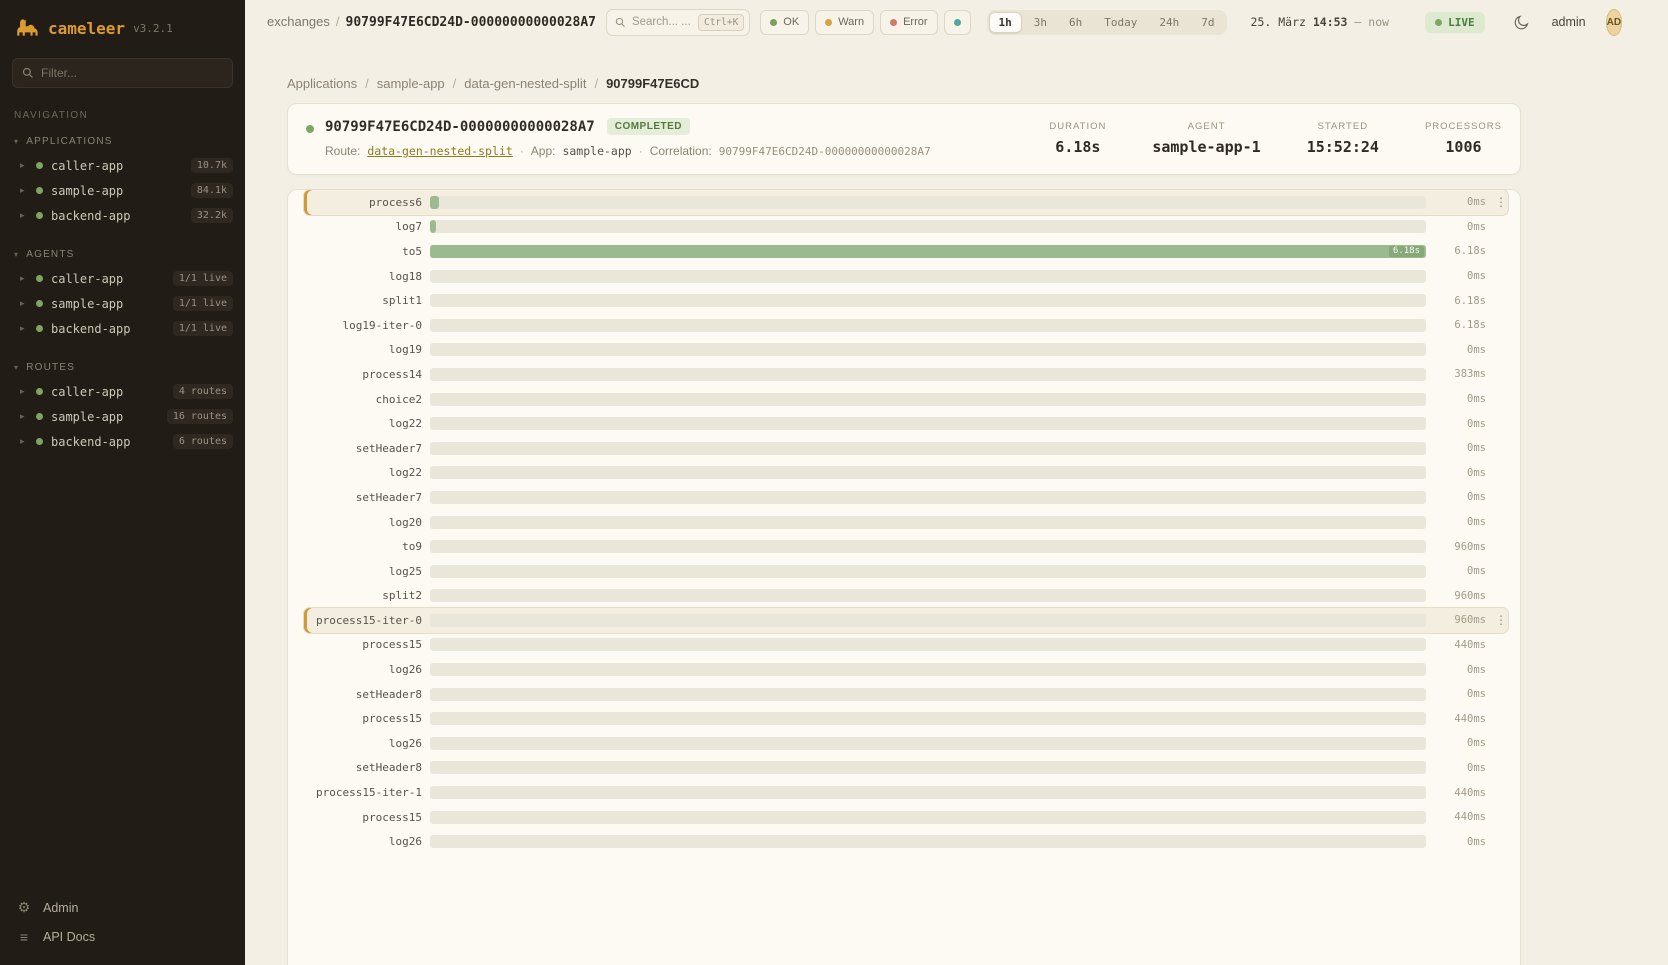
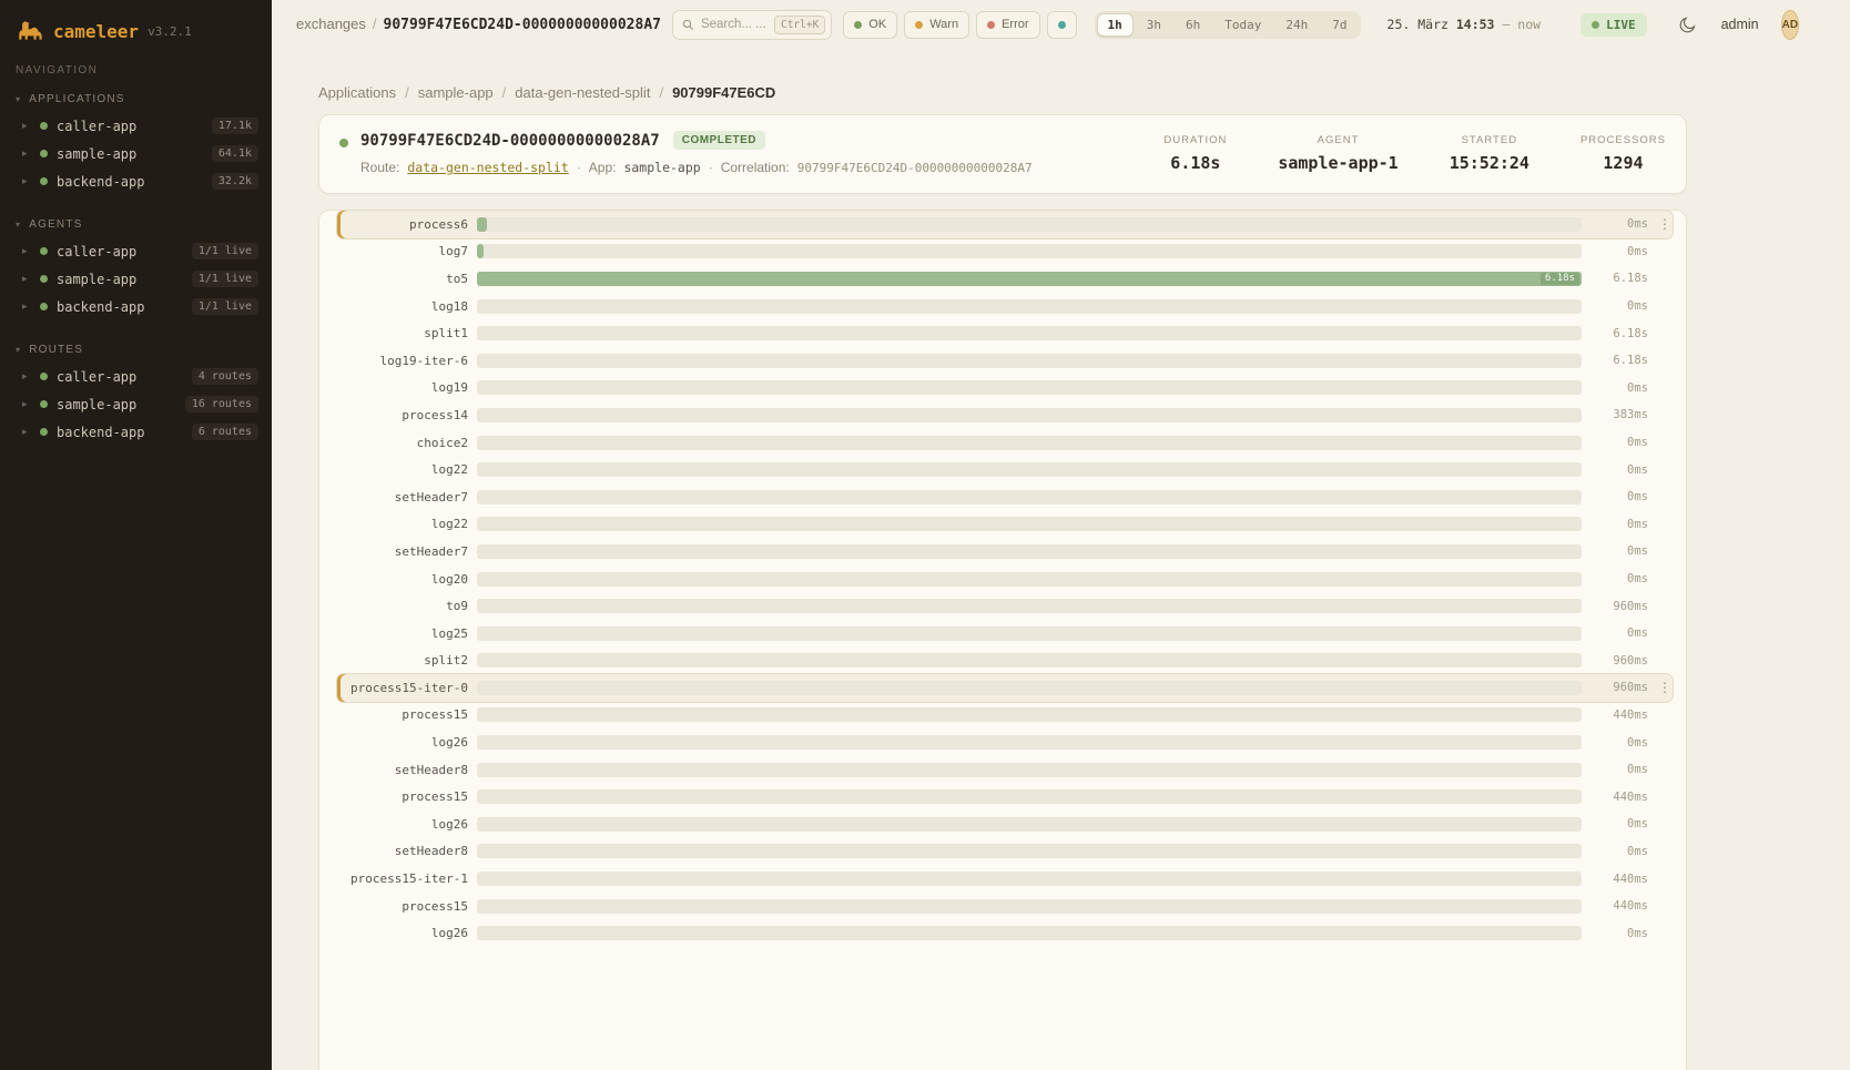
  cameleer
  v3.2.1
- Filter...
  NAVIGATION
  ▾
  APPLICATIONS
  ▸
  caller-app
- 10.7k
+ 17.1k
  ▸
  sample-app
- 84.1k
+ 64.1k
  ▸
  backend-app
  32.2k
  ▾
  AGENTS
  ▸
  caller-app
  1/1 live
  ▸
  sample-app
  1/1 live
  ▸
  backend-app
  1/1 live
  ▾
  ROUTES
  ▸
  caller-app
  4 routes
  ▸
  sample-app
  16 routes
  ▸
  backend-app
  6 routes
- ⚙
- Admin
- ≡
- API Docs
  exchanges / 90799F47E6CD24D-00000000000028A7
  Search... ...
  Ctrl+K
  OK
  Warn
  Error
  1h
  3h
  6h
  Today
  24h
  7d
  25. März 14:53 — now
  LIVE
  admin
  AD
  Applications
  /
  sample-app
  /
  data-gen-nested-split
  /
  90799F47E6CD
  90799F47E6CD24D-00000000000028A7
  COMPLETED
  Route:
  data-gen-nested-split
  ·
  App:
  sample-app
  ·
  Correlation:
  90799F47E6CD24D-00000000000028A7
  DURATION
  6.18s
  AGENT
  sample-app-1
  STARTED
  15:52:24
  PROCESSORS
- 1006
+ 1294
  process6
  0ms
  ⋮
  log7
  0ms
  to5
  6.18s
  6.18s
  log18
  0ms
  split1
  6.18s
- log19-iter-0
+ log19-iter-6
  6.18s
  log19
  0ms
  process14
  383ms
  choice2
  0ms
  log22
  0ms
  setHeader7
  0ms
  log22
  0ms
  setHeader7
  0ms
  log20
  0ms
  to9
  960ms
  log25
  0ms
  split2
  960ms
  process15-iter-0
  960ms
  ⋮
  process15
  440ms
  log26
  0ms
  setHeader8
  0ms
  process15
  440ms
  log26
  0ms
  setHeader8
  0ms
  process15-iter-1
  440ms
  process15
  440ms
  log26
  0ms
